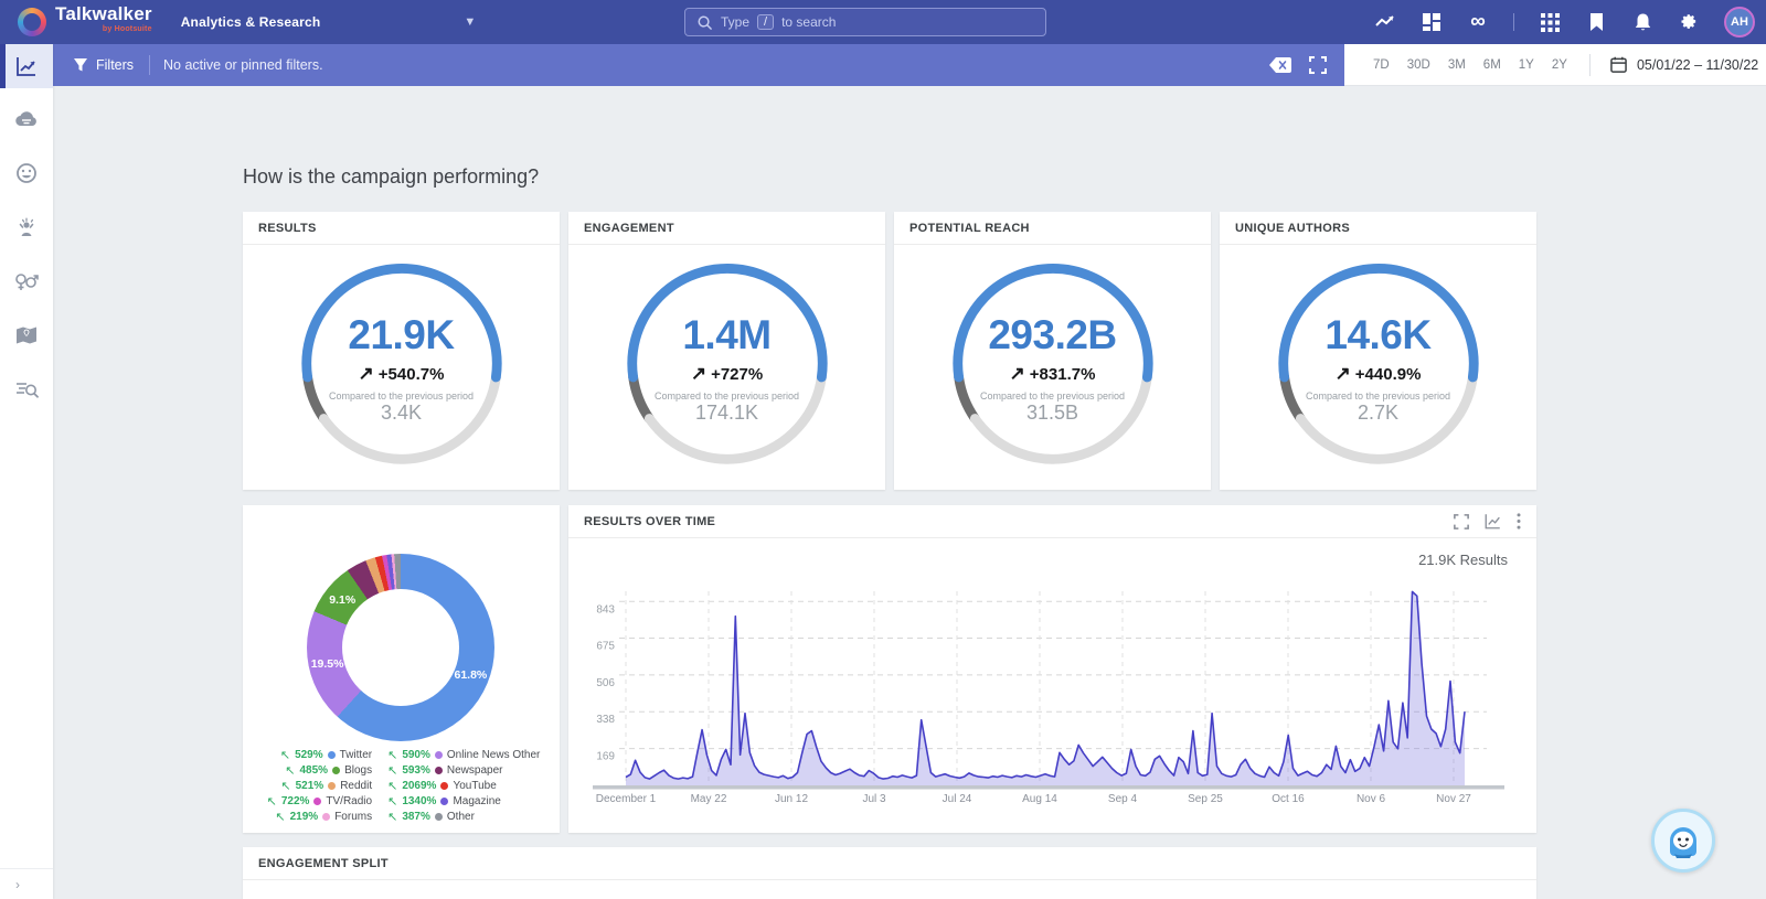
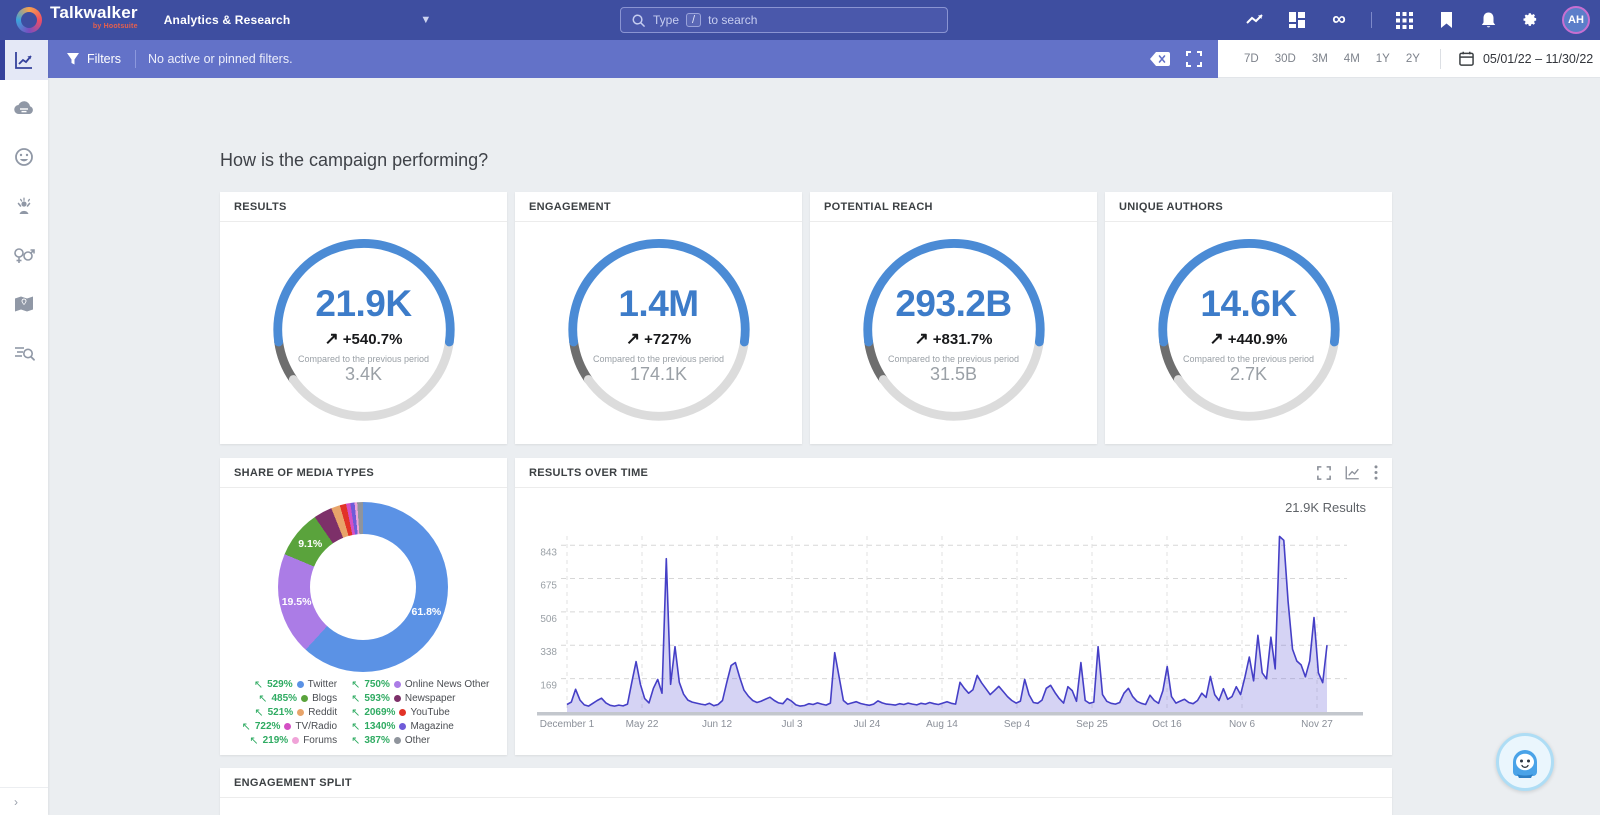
  Talkwalker
  Analytics & Research
  ▼
  Type
  /
  to search
  ∞
  AH
  Filters
  No active or pinned filters.
  7D
  30D
  3M
- 6M
+ 4M
  1Y
  2Y
  05/01/22 – 11/30/22
  ›
  How is the campaign performing?
  RESULTS
  21.9K
  ↗
  +540.7%
  Compared to the previous period
  3.4K
  ENGAGEMENT
  1.4M
  ↗
  +727%
  Compared to the previous period
  174.1K
  POTENTIAL REACH
  293.2B
  ↗
  +831.7%
  Compared to the previous period
  31.5B
  UNIQUE AUTHORS
  14.6K
  ↗
  +440.9%
  Compared to the previous period
  2.7K
+ SHARE OF MEDIA TYPES
  61.8%
  19.5%
  9.1%
  ↖
  529%
  Twitter
  ↖
- 590%
+ 750%
  Online News Other
  ↖
  485%
  Blogs
  ↖
  593%
  Newspaper
  ↖
  521%
  Reddit
  ↖
  2069%
  YouTube
  ↖
  722%
  TV/Radio
  ↖
  1340%
  Magazine
  ↖
  219%
  Forums
  ↖
  387%
  Other
  RESULTS OVER TIME
  21.9K Results
  169
  338
  506
  675
  843
  December 1
  May 22
  Jun 12
  Jul 3
  Jul 24
  Aug 14
  Sep 4
  Sep 25
  Oct 16
  Nov 6
  Nov 27
  ENGAGEMENT SPLIT
